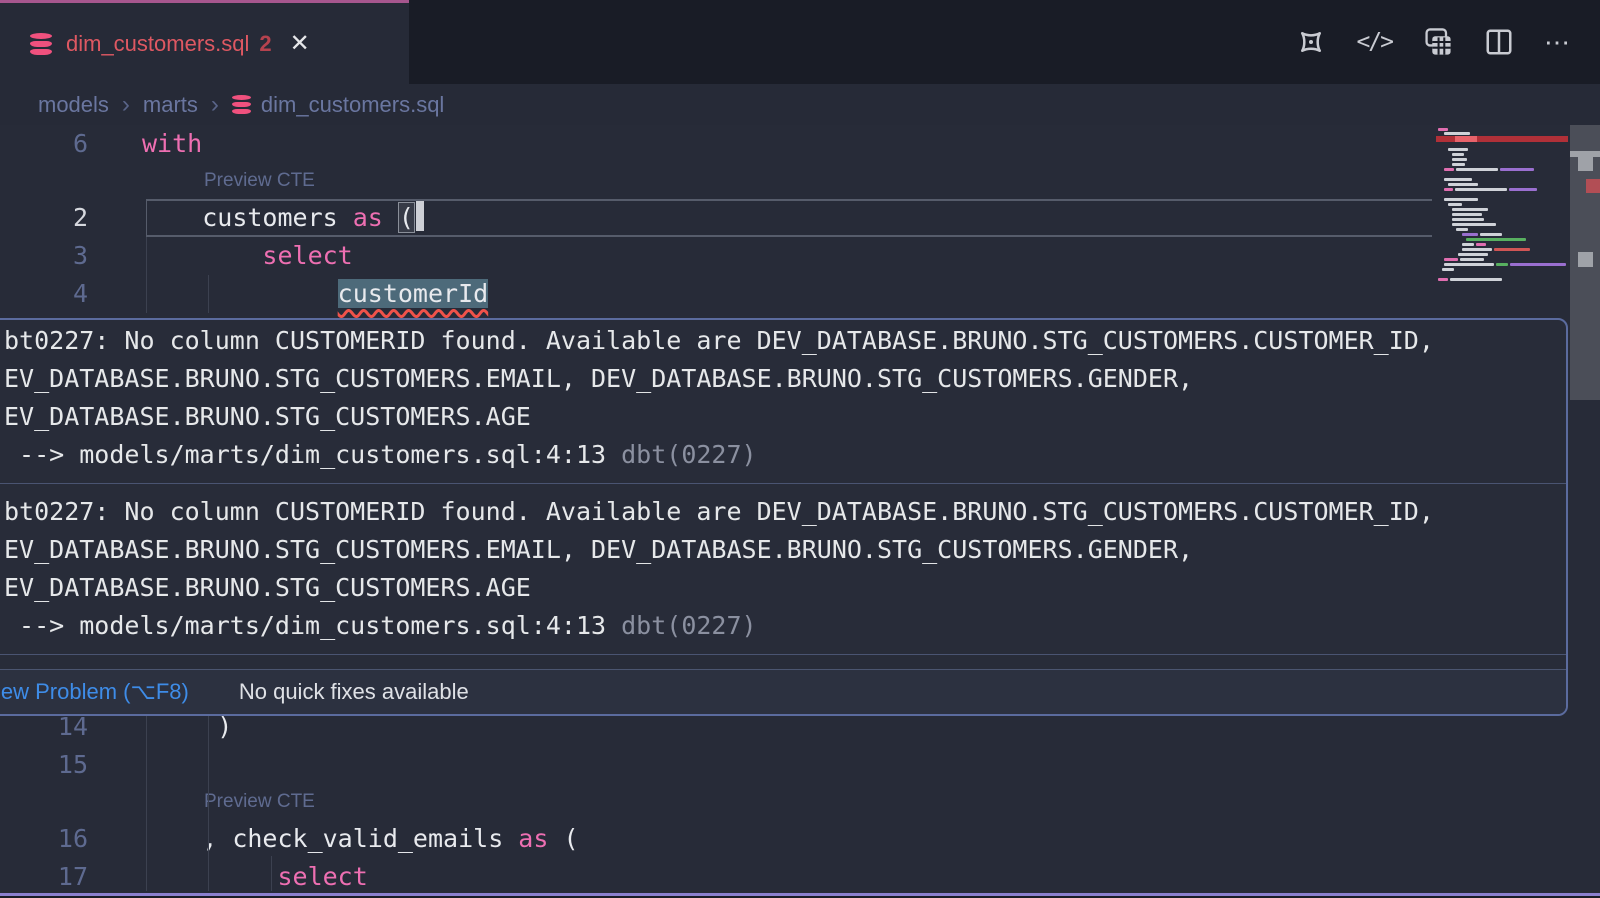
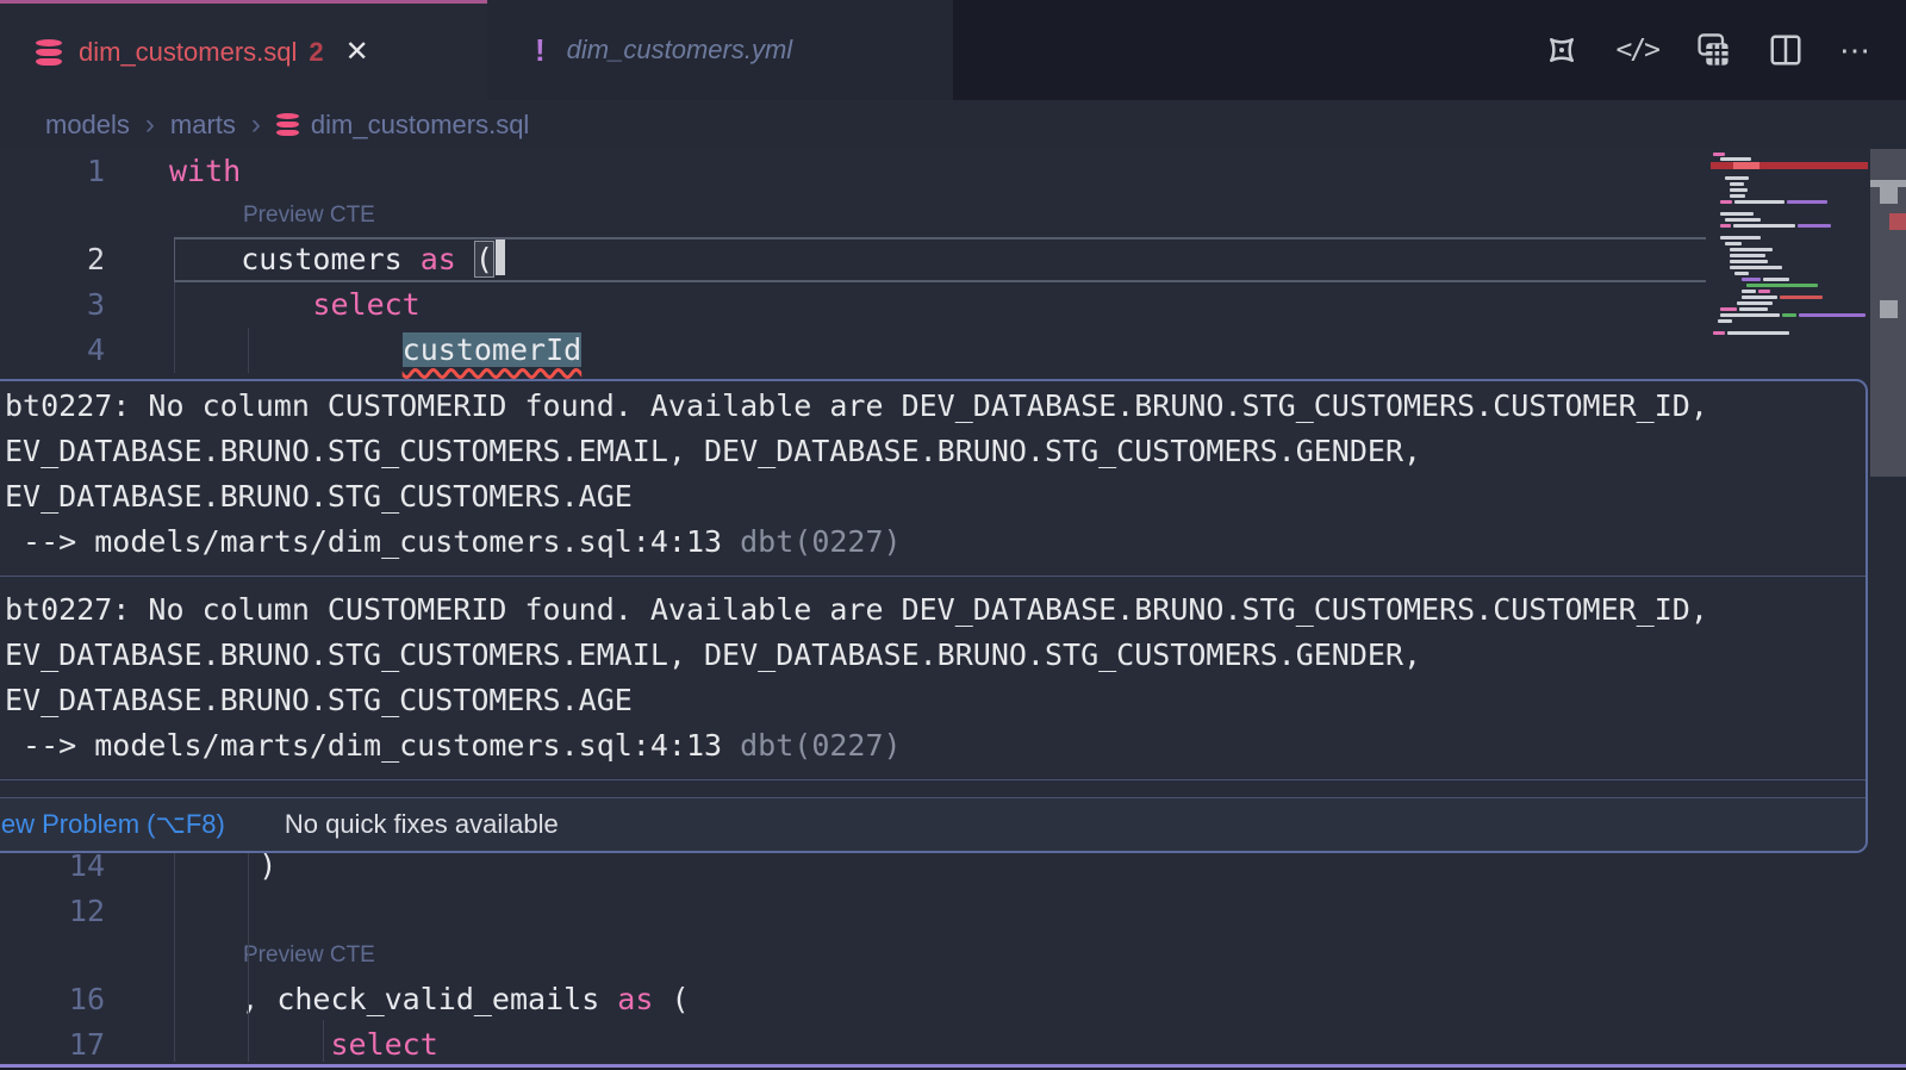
  dim_customers.sql
  2
  ✕
+ !
+ dim_customers.yml
  </>
  ⋯
  models
  ›
  marts
  ›
  dim_customers.sql
- 6
+ 1
  with
  Preview CTE
  2
  customers as (
  3
  select
  4
  customerId
  bt0227: No column CUSTOMERID found. Available are DEV_DATABASE.BRUNO.STG_CUSTOMERS.CUSTOMER_ID,
  EV_DATABASE.BRUNO.STG_CUSTOMERS.EMAIL, DEV_DATABASE.BRUNO.STG_CUSTOMERS.GENDER,
  EV_DATABASE.BRUNO.STG_CUSTOMERS.AGE
  --> models/marts/dim_customers.sql:4:13 dbt(0227)
  bt0227: No column CUSTOMERID found. Available are DEV_DATABASE.BRUNO.STG_CUSTOMERS.CUSTOMER_ID,
  EV_DATABASE.BRUNO.STG_CUSTOMERS.EMAIL, DEV_DATABASE.BRUNO.STG_CUSTOMERS.GENDER,
  EV_DATABASE.BRUNO.STG_CUSTOMERS.AGE
  --> models/marts/dim_customers.sql:4:13 dbt(0227)
  ew Problem (⌥F8)
  No quick fixes available
  14
  )
- 15
+ 12
  Preview CTE
  16
  , check_valid_emails as (
  17
  select
